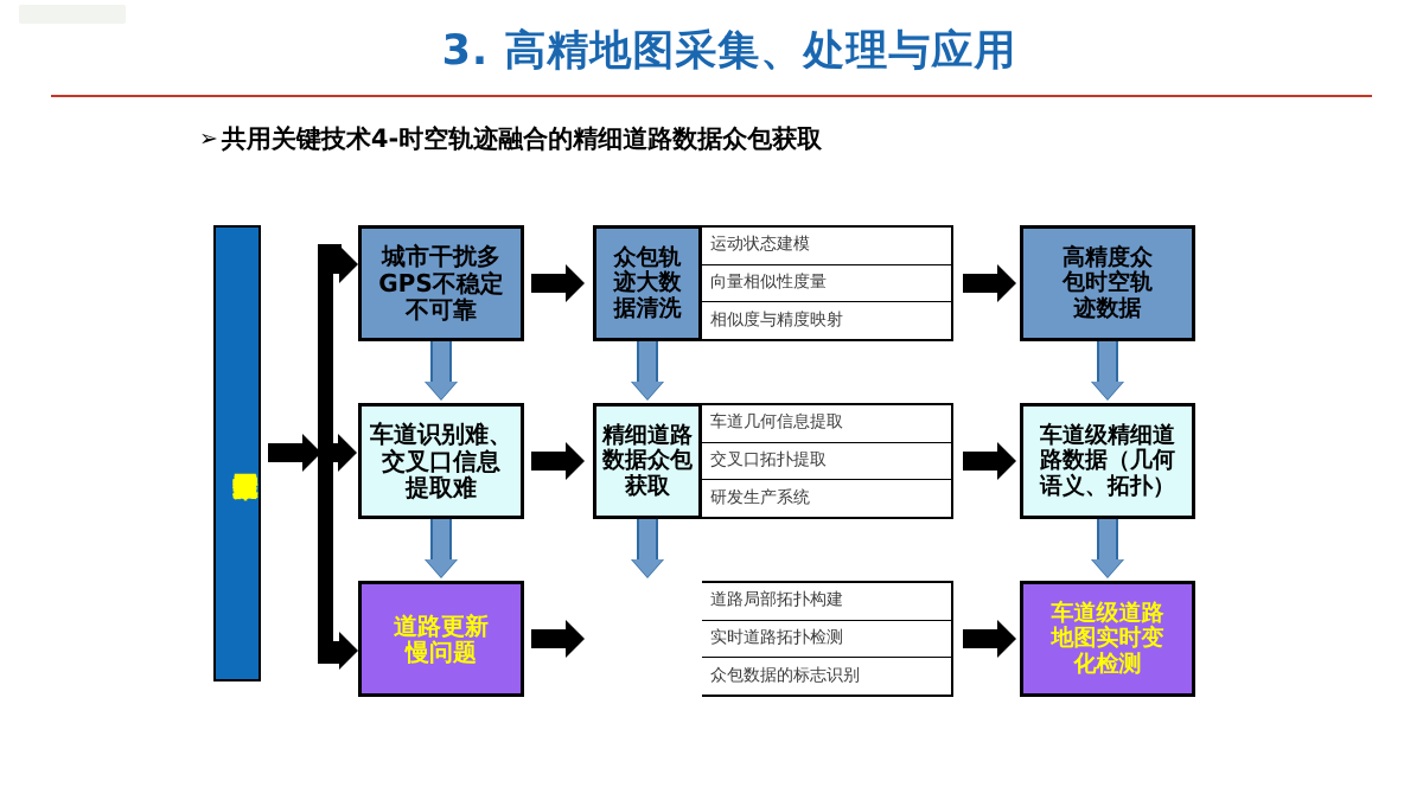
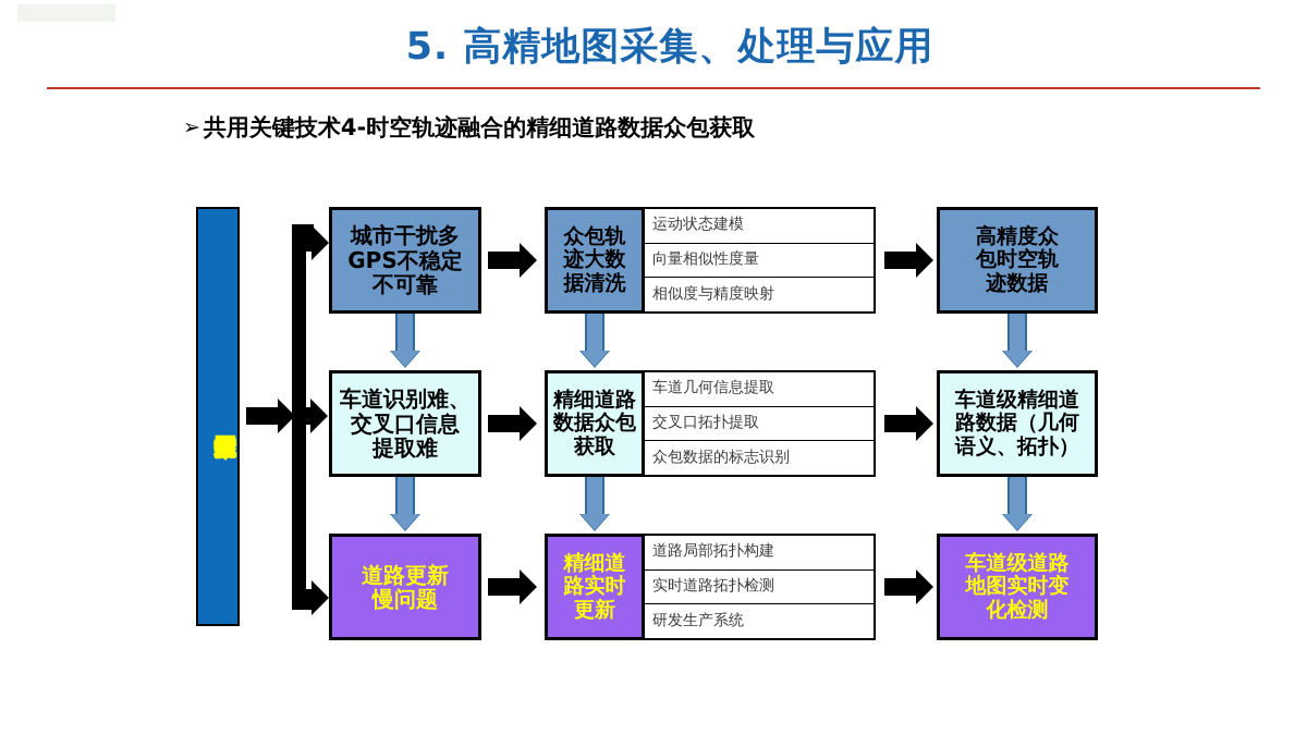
- 3. 高精地图采集、处理与应用
+ 5. 高精地图采集、处理与应用
  ➢ 共用关键技术4-时空轨迹融合的精细道路数据众包获取
  城市干扰多
  GPS不稳定
  不可靠
  众包轨
  迹大数
  据清洗
  运动状态建模
  向量相似性度量
  相似度与精度映射
  高精度众
  包时空轨
  迹数据
  车道识别难、
  交叉口信息
  提取难
  精细道路
  数据众包
  获取
  车道几何信息提取
  交叉口拓扑提取
- 研发生产系统
+ 众包数据的标志识别
  车道级精细道
  路数据（几何
  语义、拓扑）
  道路更新
  慢问题
+ 精细道
+ 路实时
+ 更新
  道路局部拓扑构建
  实时道路拓扑检测
- 众包数据的标志识别
+ 研发生产系统
  车道级道路
  地图实时变
  化检测
